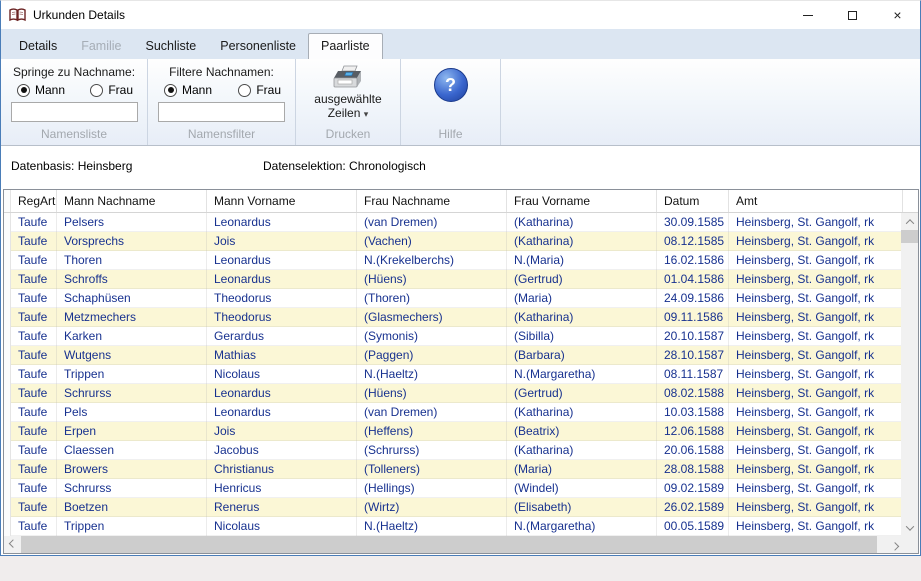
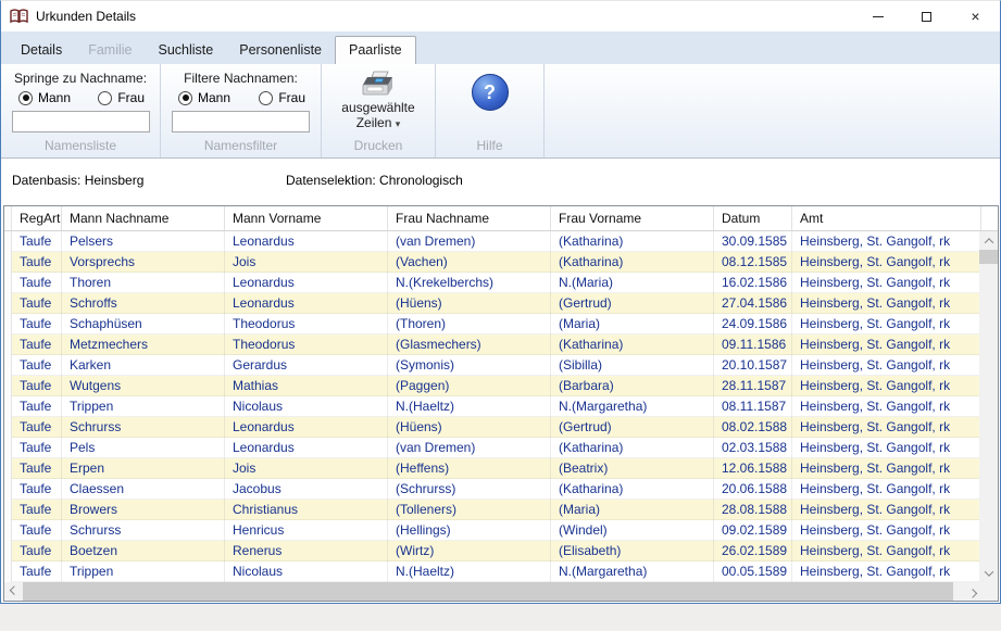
  Urkunden Details
  ×
  Details
  Familie
  Suchliste
  Personenliste
  Paarliste
  Springe zu Nachname:
  Mann
  Frau
  Namensliste
  Filtere Nachnamen:
  Mann
  Frau
  Namensfilter
  ausgewählte
  Zeilen ▾
  Drucken
  ?
  Hilfe
  Datenbasis: Heinsberg
  Datenselektion: Chronologisch
  RegArt
  Mann Nachname
  Mann Vorname
  Frau Nachname
  Frau Vorname
  Datum
  Amt
  Taufe
  Pelsers
  Leonardus
  (van Dremen)
  (Katharina)
  30.09.1585
  Heinsberg, St. Gangolf, rk
  Taufe
  Vorsprechs
  Jois
  (Vachen)
  (Katharina)
  08.12.1585
  Heinsberg, St. Gangolf, rk
  Taufe
  Thoren
  Leonardus
  N.(Krekelberchs)
  N.(Maria)
  16.02.1586
  Heinsberg, St. Gangolf, rk
  Taufe
  Schroffs
  Leonardus
  (Hüens)
  (Gertrud)
- 01.04.1586
+ 27.04.1586
  Heinsberg, St. Gangolf, rk
  Taufe
  Schaphüsen
  Theodorus
  (Thoren)
  (Maria)
  24.09.1586
  Heinsberg, St. Gangolf, rk
  Taufe
  Metzmechers
  Theodorus
  (Glasmechers)
  (Katharina)
  09.11.1586
  Heinsberg, St. Gangolf, rk
  Taufe
  Karken
  Gerardus
  (Symonis)
  (Sibilla)
  20.10.1587
  Heinsberg, St. Gangolf, rk
  Taufe
  Wutgens
  Mathias
  (Paggen)
  (Barbara)
- 28.10.1587
+ 28.11.1587
  Heinsberg, St. Gangolf, rk
  Taufe
  Trippen
  Nicolaus
  N.(Haeltz)
  N.(Margaretha)
  08.11.1587
  Heinsberg, St. Gangolf, rk
  Taufe
  Schrurss
  Leonardus
  (Hüens)
  (Gertrud)
  08.02.1588
  Heinsberg, St. Gangolf, rk
  Taufe
  Pels
  Leonardus
  (van Dremen)
  (Katharina)
- 10.03.1588
+ 02.03.1588
  Heinsberg, St. Gangolf, rk
  Taufe
  Erpen
  Jois
  (Heffens)
  (Beatrix)
  12.06.1588
  Heinsberg, St. Gangolf, rk
  Taufe
  Claessen
  Jacobus
  (Schrurss)
  (Katharina)
  20.06.1588
  Heinsberg, St. Gangolf, rk
  Taufe
  Browers
  Christianus
  (Tolleners)
  (Maria)
  28.08.1588
  Heinsberg, St. Gangolf, rk
  Taufe
  Schrurss
  Henricus
  (Hellings)
  (Windel)
  09.02.1589
  Heinsberg, St. Gangolf, rk
  Taufe
  Boetzen
  Renerus
  (Wirtz)
  (Elisabeth)
  26.02.1589
  Heinsberg, St. Gangolf, rk
  Taufe
  Trippen
  Nicolaus
  N.(Haeltz)
  N.(Margaretha)
  00.05.1589
  Heinsberg, St. Gangolf, rk
